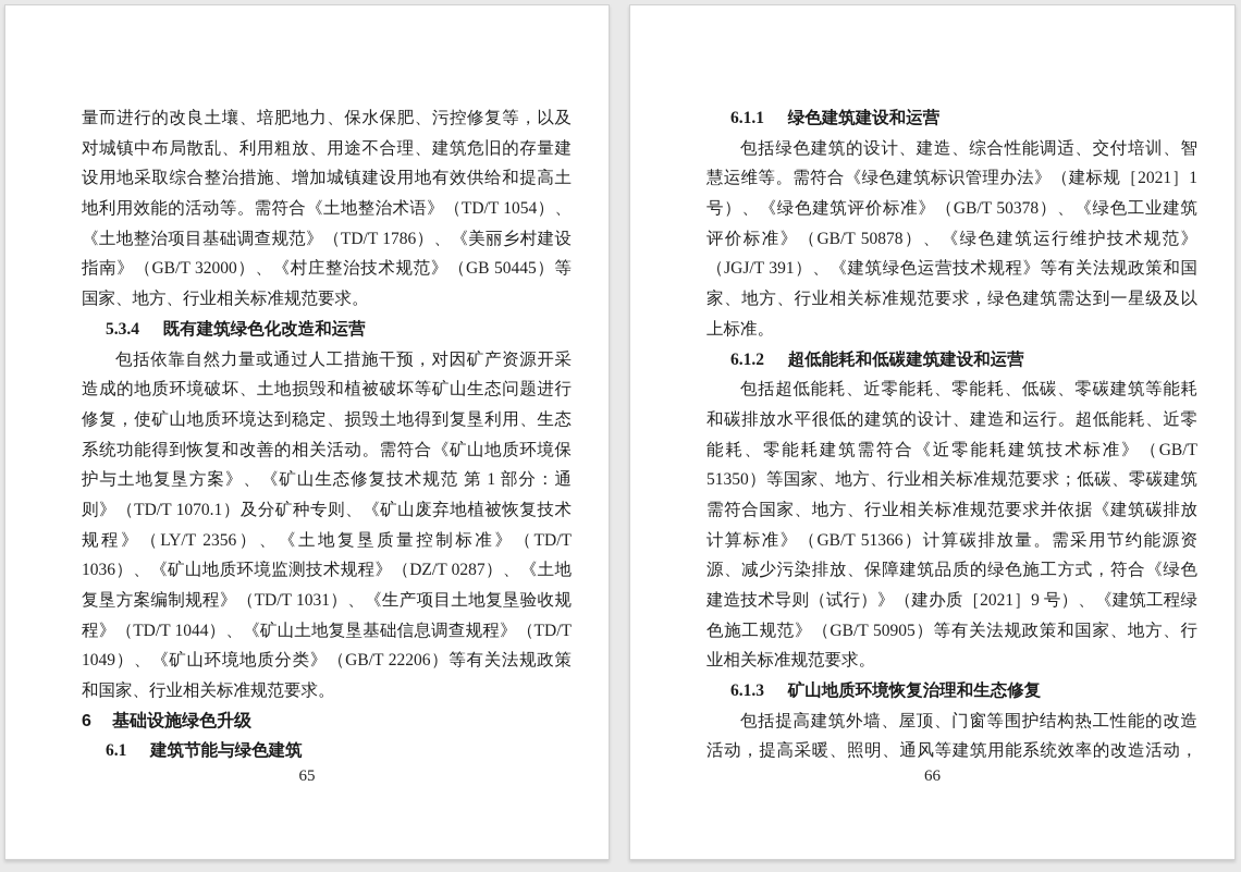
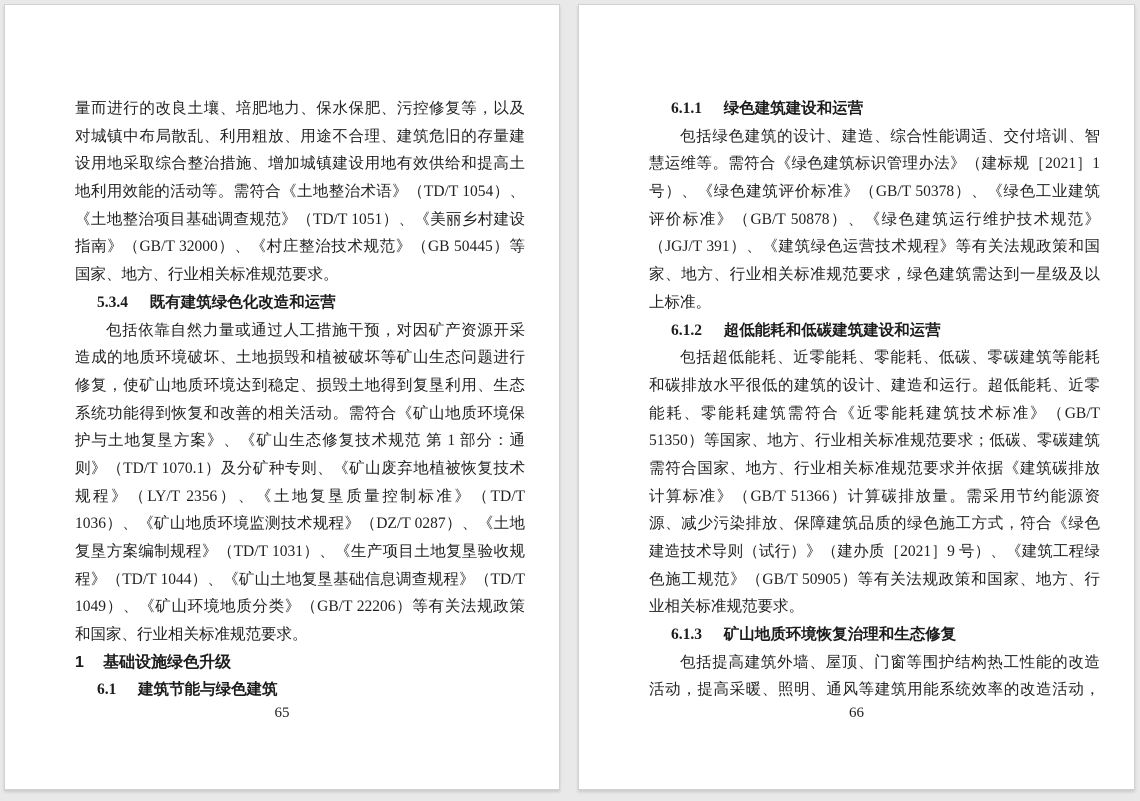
  量而进行的改良土壤、培肥地力、保水保肥、污控修复等，以及
  对城镇中布局散乱、利用粗放、用途不合理、建筑危旧的存量建
  设用地采取综合整治措施、增加城镇建设用地有效供给和提高土
  地利用效能的活动等。需符合《土地整治术语》（TD/T 1054）、
- 《土地整治项目基础调查规范》（TD/T 1786）、《美丽乡村建设
+ 《土地整治项目基础调查规范》（TD/T 1051）、《美丽乡村建设
  指南》（GB/T 32000）、《村庄整治技术规范》（GB 50445）等
  国家、地方、行业相关标准规范要求。
  5.3.4 既有建筑绿色化改造和运营
  包括依靠自然力量或通过人工措施干预，对因矿产资源开采
  造成的地质环境破坏、土地损毁和植被破坏等矿山生态问题进行
  修复，使矿山地质环境达到稳定、损毁土地得到复垦利用、生态
  系统功能得到恢复和改善的相关活动。需符合《矿山地质环境保
  护与土地复垦方案》、《矿山生态修复技术规范 第 1 部分：通
  则》（TD/T 1070.1）及分矿种专则、《矿山废弃地植被恢复技术
  规程》（LY/T 2356）、《土地复垦质量控制标准》（TD/T
  1036）、《矿山地质环境监测技术规程》（DZ/T 0287）、《土地
  复垦方案编制规程》（TD/T 1031）、《生产项目土地复垦验收规
  程》（TD/T 1044）、《矿山土地复垦基础信息调查规程》（TD/T
  1049）、《矿山环境地质分类》（GB/T 22206）等有关法规政策
  和国家、行业相关标准规范要求。
- 6 基础设施绿色升级
+ 1 基础设施绿色升级
  6.1 建筑节能与绿色建筑
  65
  6.1.1 绿色建筑建设和运营
  包括绿色建筑的设计、建造、综合性能调适、交付培训、智
  慧运维等。需符合《绿色建筑标识管理办法》（建标规［2021］1
  号）、《绿色建筑评价标准》（GB/T 50378）、《绿色工业建筑
  评价标准》（GB/T 50878）、《绿色建筑运行维护技术规范》
  （JGJ/T 391）、《建筑绿色运营技术规程》等有关法规政策和国
  家、地方、行业相关标准规范要求，绿色建筑需达到一星级及以
  上标准。
  6.1.2 超低能耗和低碳建筑建设和运营
  包括超低能耗、近零能耗、零能耗、低碳、零碳建筑等能耗
  和碳排放水平很低的建筑的设计、建造和运行。超低能耗、近零
  能耗、零能耗建筑需符合《近零能耗建筑技术标准》（GB/T
  51350）等国家、地方、行业相关标准规范要求；低碳、零碳建筑
  需符合国家、地方、行业相关标准规范要求并依据《建筑碳排放
  计算标准》（GB/T 51366）计算碳排放量。需采用节约能源资
  源、减少污染排放、保障建筑品质的绿色施工方式，符合《绿色
  建造技术导则（试行）》（建办质［2021］9 号）、《建筑工程绿
  色施工规范》（GB/T 50905）等有关法规政策和国家、地方、行
  业相关标准规范要求。
  6.1.3 矿山地质环境恢复治理和生态修复
  包括提高建筑外墙、屋顶、门窗等围护结构热工性能的改造
  活动，提高采暖、照明、通风等建筑用能系统效率的改造活动，
  66
